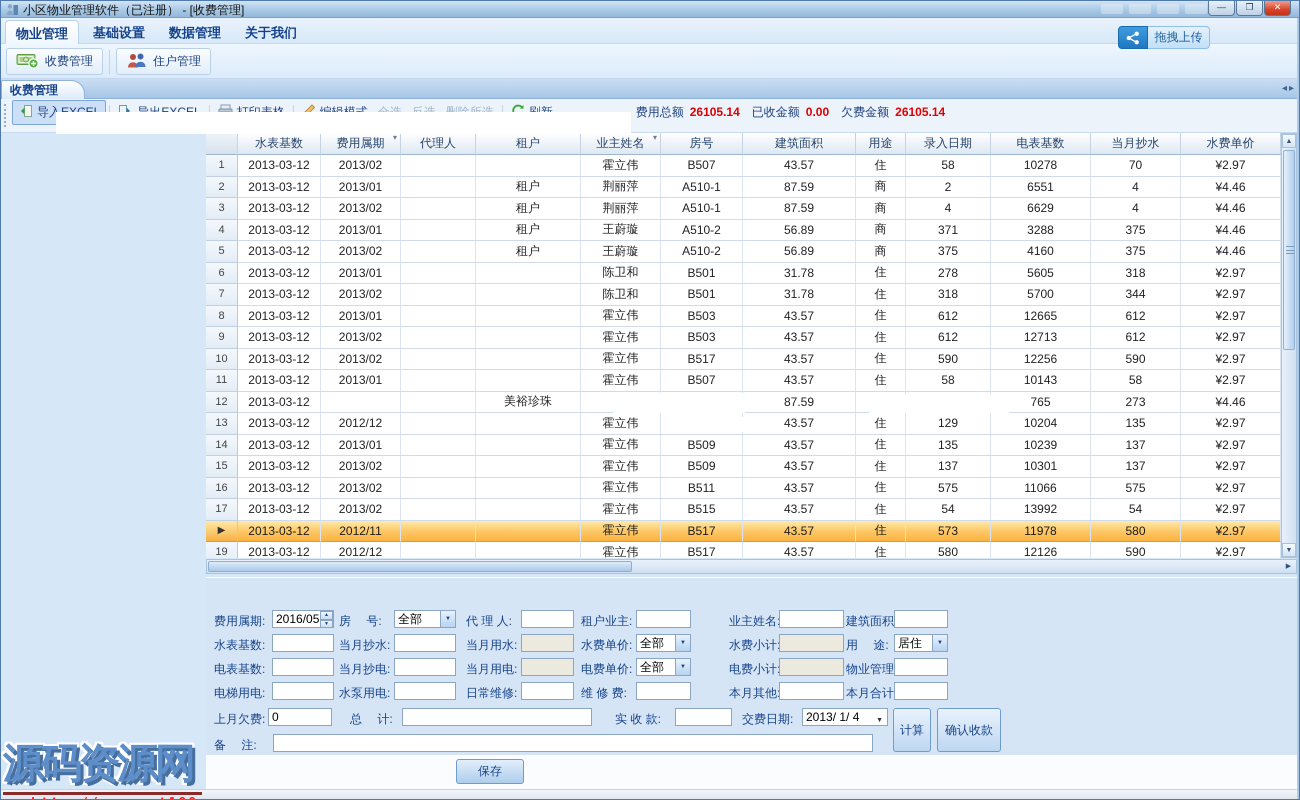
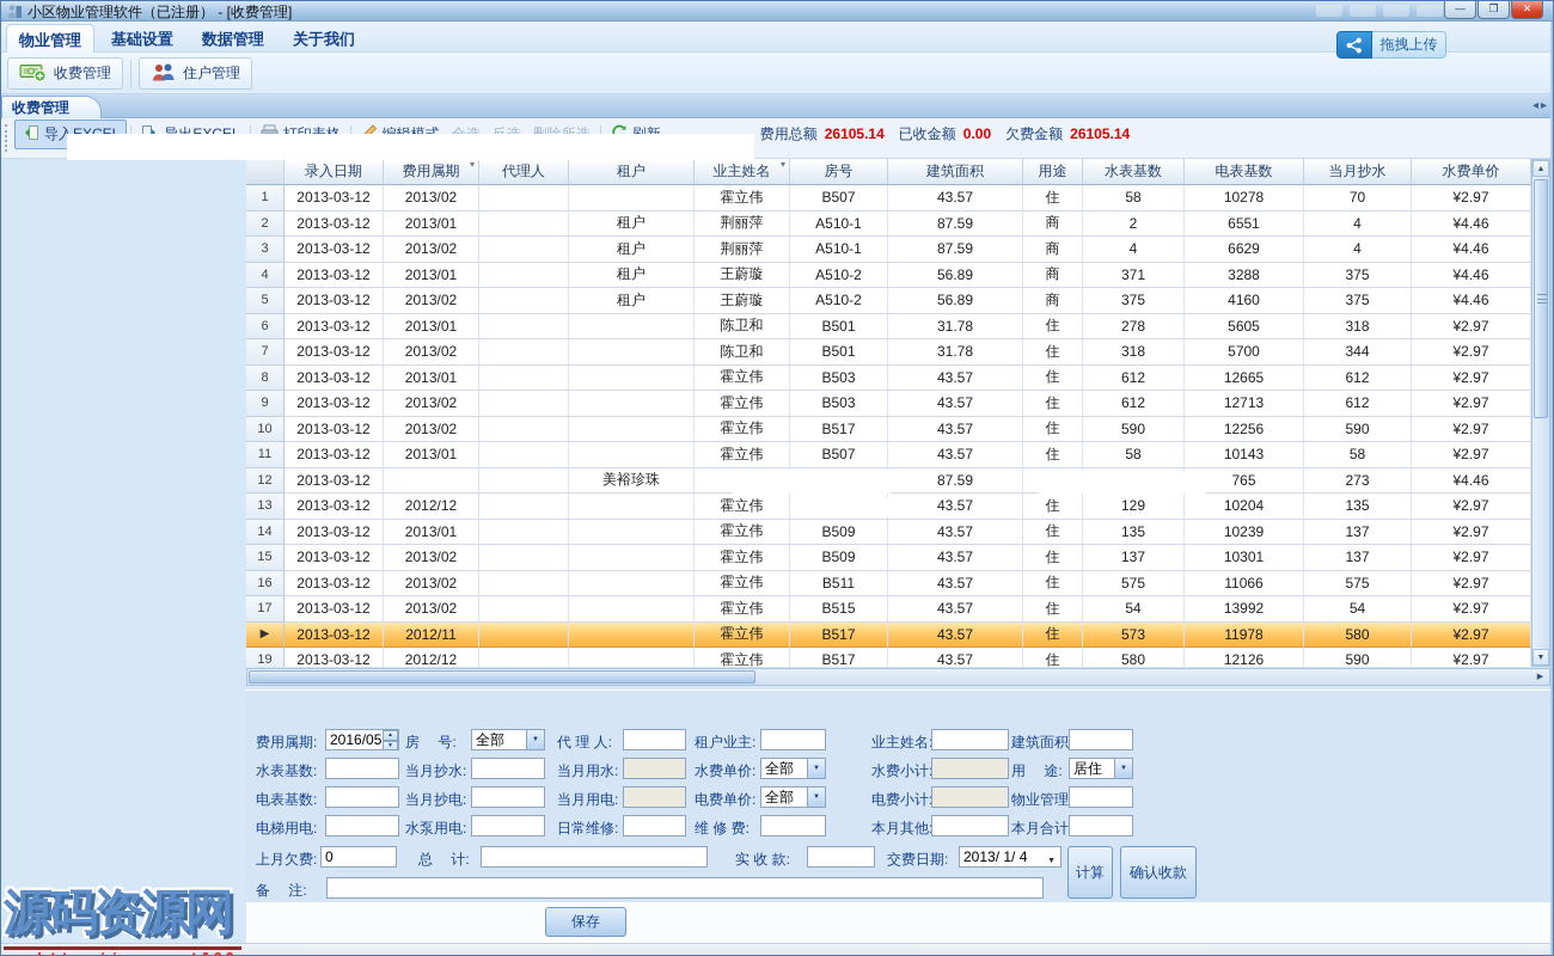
  小区物业管理软件（已注册） - [收费管理]
  —
  ❐
  ✕
  物业管理
  基础设置
  数据管理
  关于我们
  拖拽上传
  收费管理
  住户管理
  收费管理
  ◂▸
  费用总额
  26105.14
  已收金额
  0.00
  欠费金额
  26105.14
- 水表基数
+ 录入日期
  费用属期
  ▾
  代理人
  租户
  业主姓名
  ▾
  房号
  建筑面积
  用途
- 录入日期
+ 水表基数
  电表基数
  当月抄水
  水费单价
  1
  2013-03-12
  2013/02
  霍立伟
  B507
  43.57
  住
  58
  10278
  70
  ¥2.97
  2
  2013-03-12
  2013/01
  租户
  荆丽萍
  A510-1
  87.59
  商
  2
  6551
  4
  ¥4.46
  3
  2013-03-12
  2013/02
  租户
  荆丽萍
  A510-1
  87.59
  商
  4
  6629
  4
  ¥4.46
  4
  2013-03-12
  2013/01
  租户
  王蔚璇
  A510-2
  56.89
  商
  371
  3288
  375
  ¥4.46
  5
  2013-03-12
  2013/02
  租户
  王蔚璇
  A510-2
  56.89
  商
  375
  4160
  375
  ¥4.46
  6
  2013-03-12
  2013/01
  陈卫和
  B501
  31.78
  住
  278
  5605
  318
  ¥2.97
  7
  2013-03-12
  2013/02
  陈卫和
  B501
  31.78
  住
  318
  5700
  344
  ¥2.97
  8
  2013-03-12
  2013/01
  霍立伟
  B503
  43.57
  住
  612
  12665
  612
  ¥2.97
  9
  2013-03-12
  2013/02
  霍立伟
  B503
  43.57
  住
  612
  12713
  612
  ¥2.97
  10
  2013-03-12
  2013/02
  霍立伟
  B517
  43.57
  住
  590
  12256
  590
  ¥2.97
  11
  2013-03-12
  2013/01
  霍立伟
  B507
  43.57
  住
  58
  10143
  58
  ¥2.97
  12
  2013-03-12
  美裕珍珠
  87.59
  765
  273
  ¥4.46
  13
  2013-03-12
  2012/12
  霍立伟
  43.57
  住
  129
  10204
  135
  ¥2.97
  14
  2013-03-12
  2013/01
  霍立伟
  B509
  43.57
  住
  135
  10239
  137
  ¥2.97
  15
  2013-03-12
  2013/02
  霍立伟
  B509
  43.57
  住
  137
  10301
  137
  ¥2.97
  16
  2013-03-12
  2013/02
  霍立伟
  B511
  43.57
  住
  575
  11066
  575
  ¥2.97
  17
  2013-03-12
  2013/02
  霍立伟
  B515
  43.57
  住
  54
  13992
  54
  ¥2.97
  ▶
  2013-03-12
  2012/11
  霍立伟
  B517
  43.57
  住
  573
  11978
  580
  ¥2.97
  19
  2013-03-12
  2012/12
  霍立伟
  B517
  43.57
  住
  580
  12126
  590
  ¥2.97
  费用属期:
  2016/05
  房 号:
  全部
  代 理 人:
  租户业主:
  业主姓名
  建筑面积
  水表基数:
  当月抄水:
  当月用水:
  水费单价:
  全部
  水费小计
  用 途:
  居住
  电表基数:
  当月抄电:
  当月用电:
  电费单价:
  全部
  电费小计
  物业管理
  电梯用电:
  水泵用电:
  日常维修:
  维 修 费:
  本月其他
  本月合计
  上月欠费:
  0
  总 计:
  实 收 款:
  交费日期:
  2013/ 1/ 4
  计算
  确认收款
  备 注:
  保存
  源码资源网
